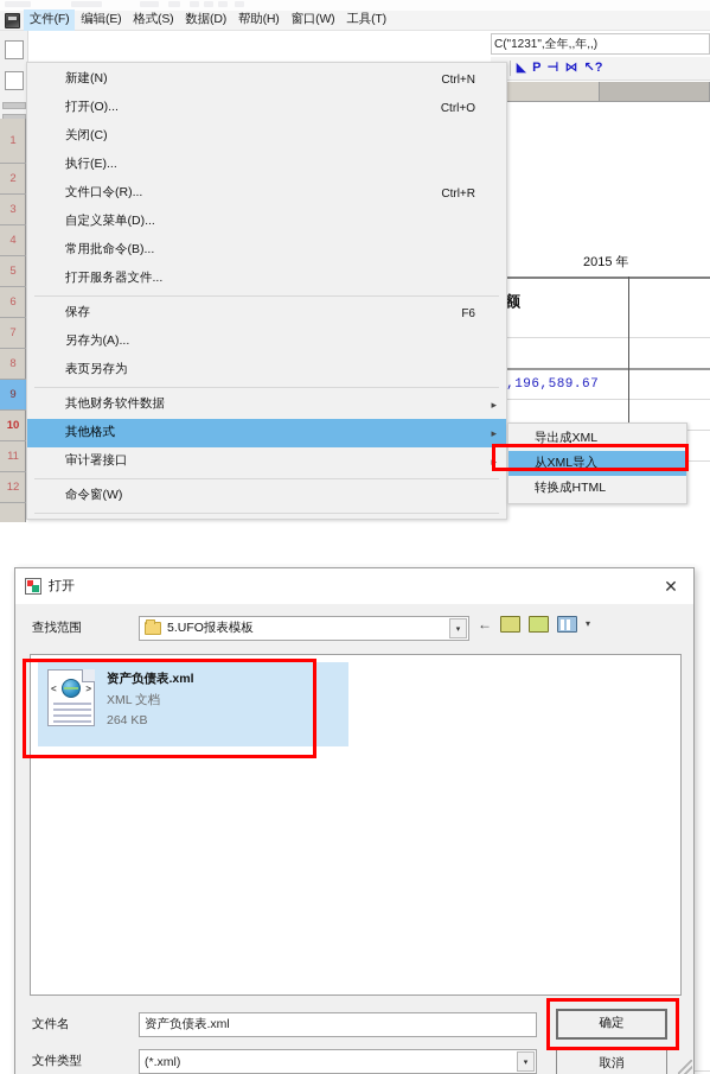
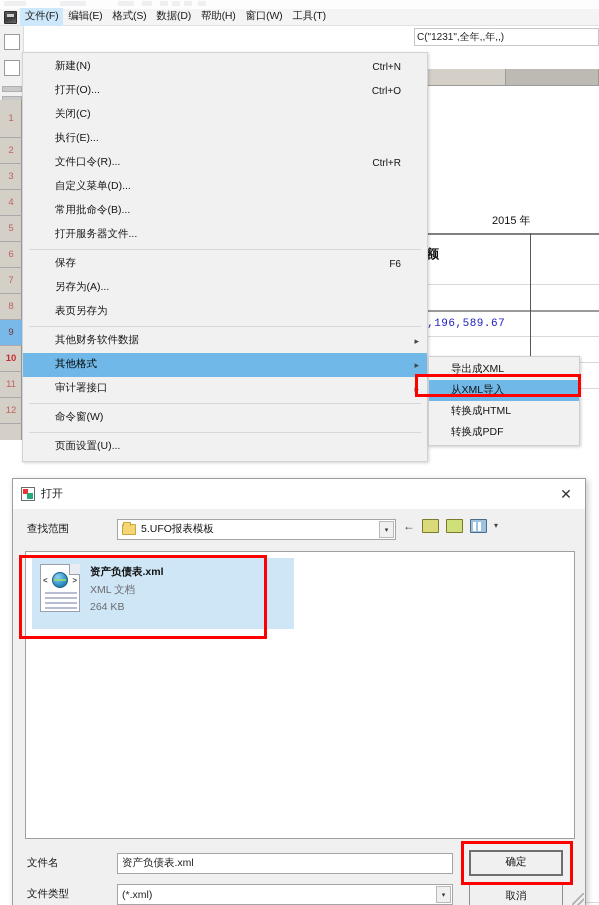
  文件(F)
  编辑(E)
  格式(S)
  数据(D)
  帮助(H)
  窗口(W)
  工具(T)
  C("1231",全年,,年,,)
- ◣
- P
- ⊣
- ⋈
- ↖?
  1
  2
  3
  4
  5
  6
  7
  8
  9
  10
  11
  12
  2015 年
  ,196,589.67
  新建(N)
  Ctrl+N
  打开(O)...
  Ctrl+O
  关闭(C)
  执行(E)...
  文件口令(R)...
  Ctrl+R
  自定义菜单(D)...
  常用批命令(B)...
  打开服务器文件...
  保存
  F6
  另存为(A)...
  表页另存为
  其他财务软件数据
  ▸
  其他格式
  ▸
  审计署接口
  ▸
  命令窗(W)
+ 页面设置(U)...
  导出成XML
  从XML导入
  转换成HTML
+ 转换成PDF
  打开
  ✕
  查找范围
  5.UFO报表模板
  ←
  ▾
  <
  >
  资产负债表.xml
  XML 文档
  264 KB
  文件名
  资产负债表.xml
  文件类型
  (*.xml)
  确定
  取消
